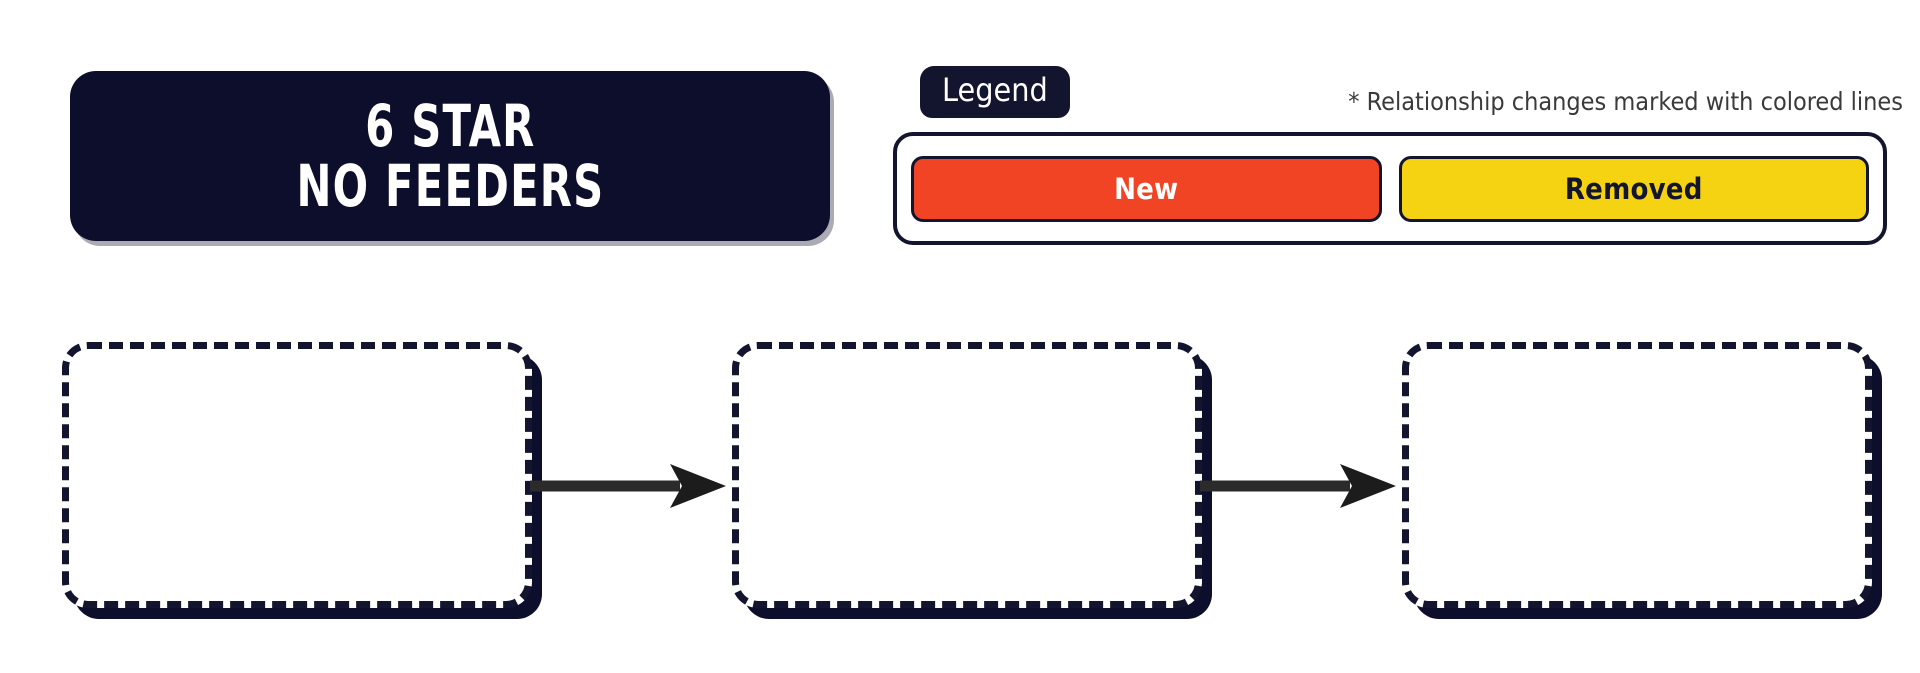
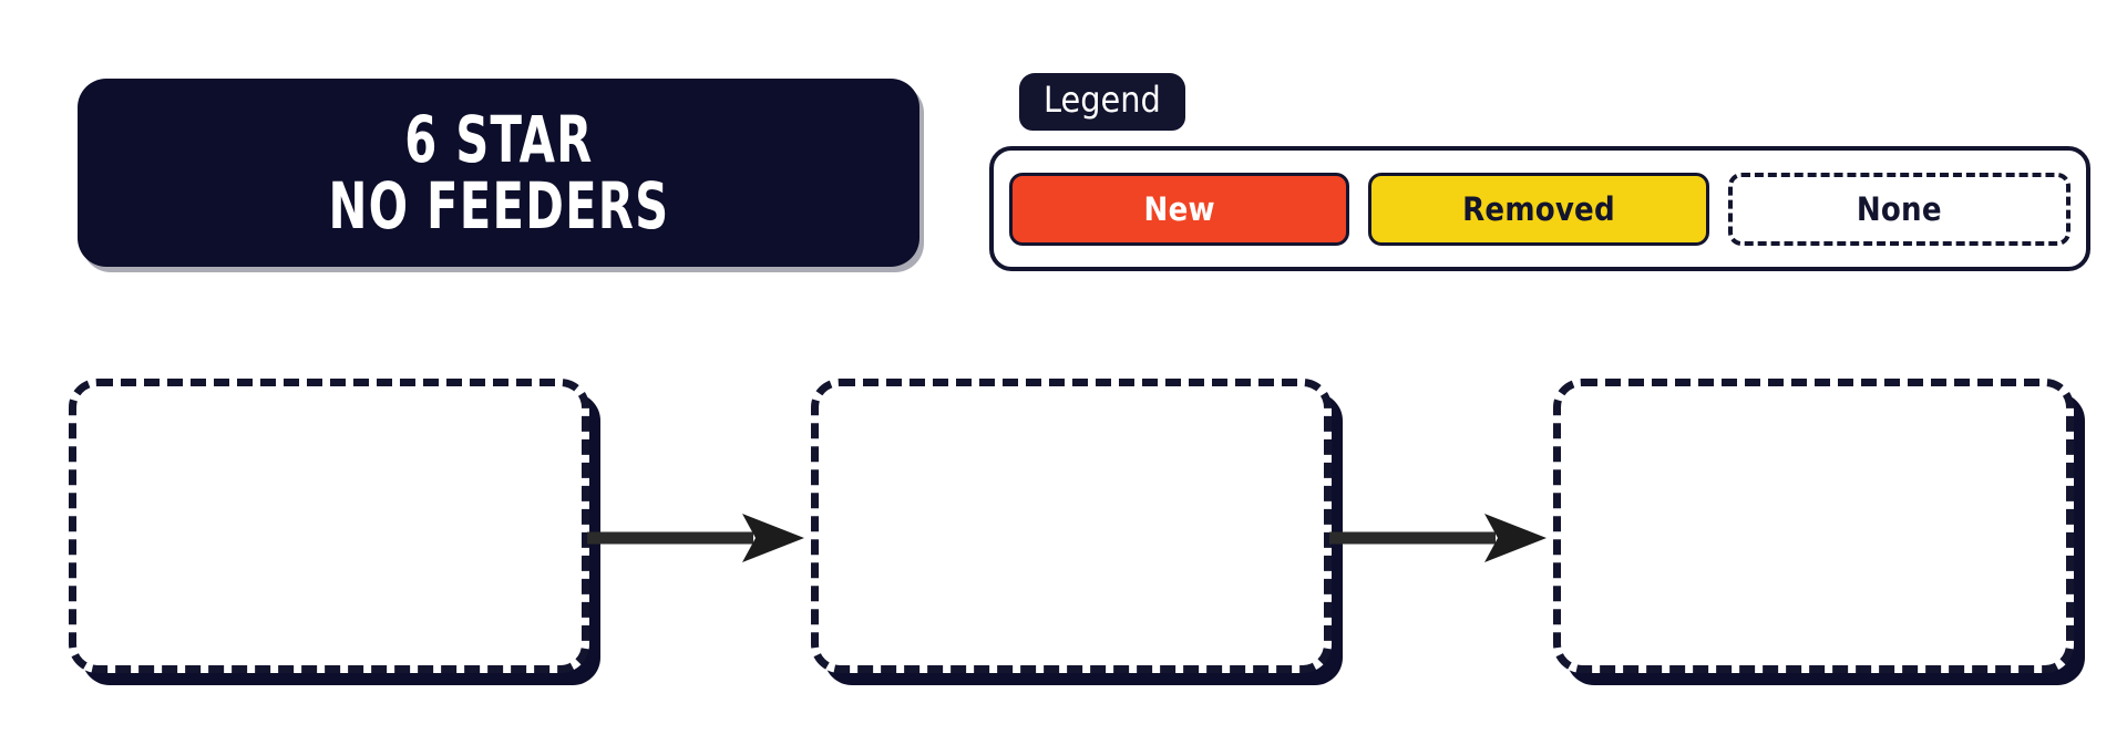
  6 STAR
  NO FEEDERS
- * Relationship changes marked with colored lines
  Legend
  New
  Removed
+ None
